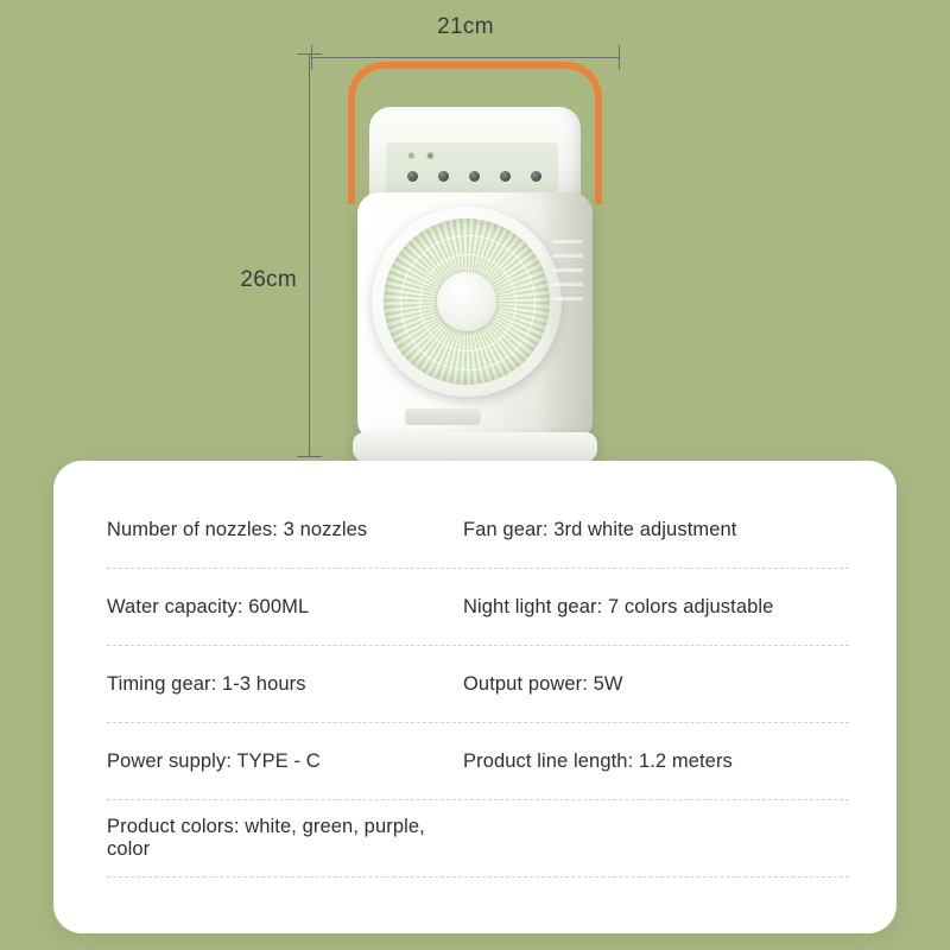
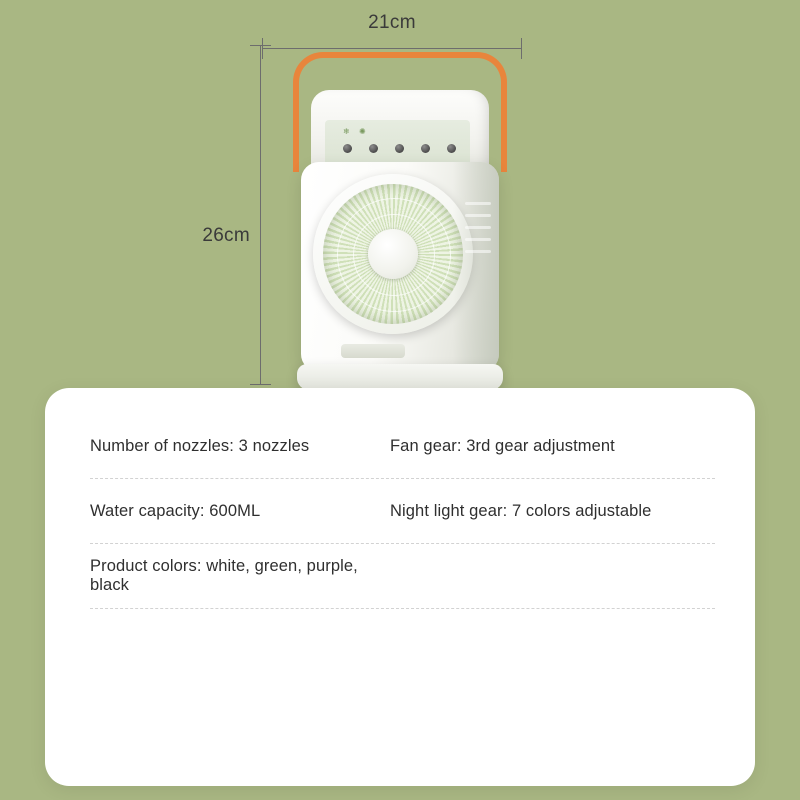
  21cm
  26cm
  ❄
  ✺
  Number of nozzles: 3 nozzles
- Fan gear: 3rd white adjustment
+ Fan gear: 3rd gear adjustment
  Water capacity: 600ML
  Night light gear: 7 colors adjustable
- Timing gear: 1-3 hours
- Output power: 5W
- Power supply: TYPE - C
- Product line length: 1.2 meters
- Product colors: white, green, purple, color
+ Product colors: white, green, purple, black
